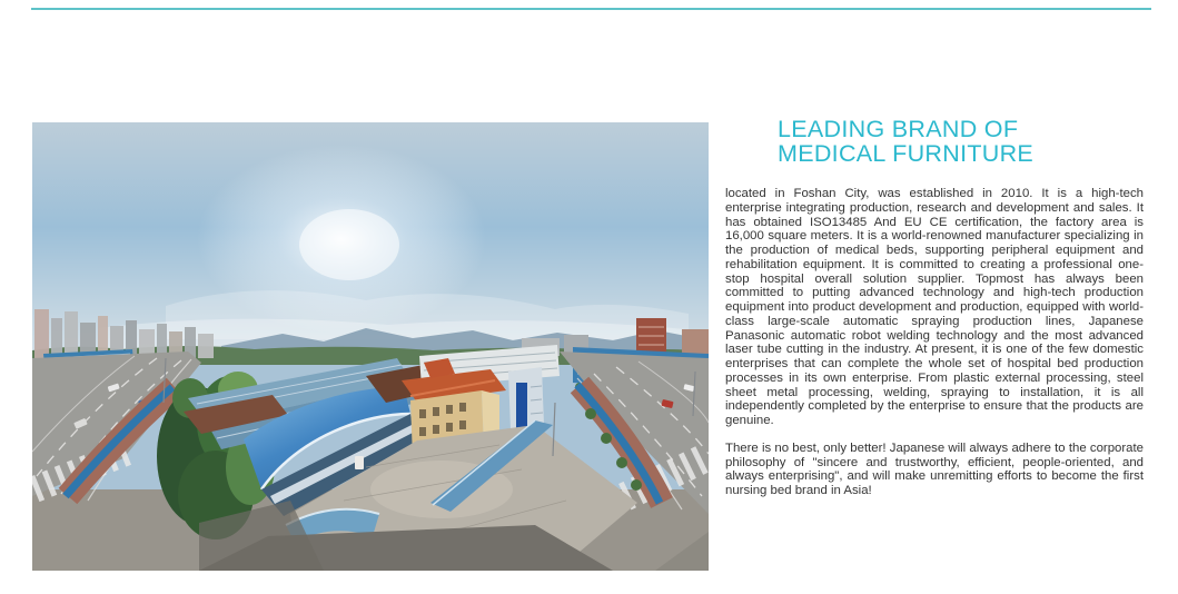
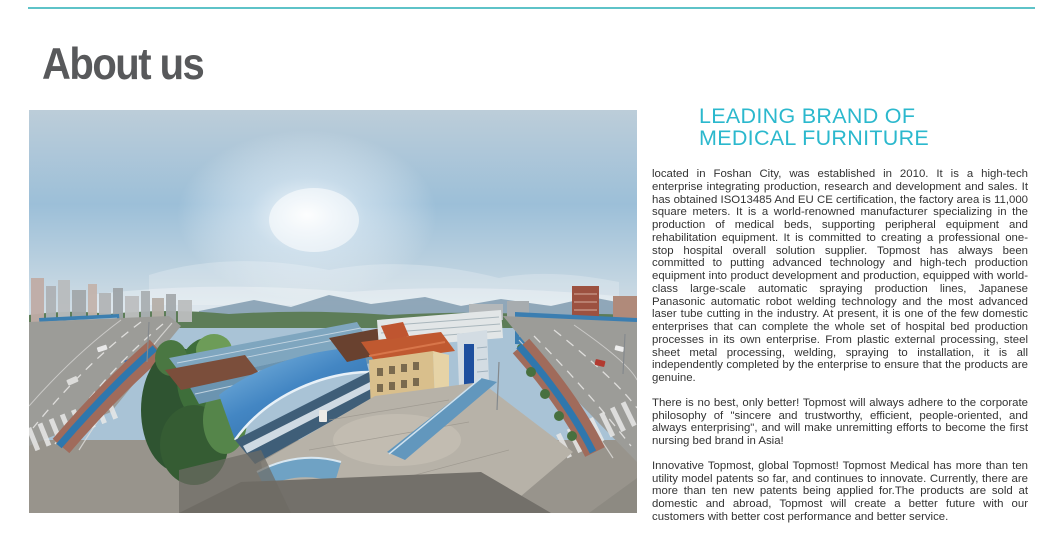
+ About us
  LEADING BRAND OF
  MEDICAL FURNITURE
- located in Foshan City, was established in 2010. It is a high-tech enterprise integrating production, research and development and sales. It has obtained ISO13485 And EU CE certification, the factory area is 16,000 square meters. It is a world-renowned manufacturer specializing in the production of medical beds, supporting peripheral equipment and rehabilitation equipment. It is committed to creating a professional one-stop hospital overall solution supplier. Topmost has always been committed to putting advanced technology and high-tech production equipment into product development and production, equipped with world-class large-scale automatic spraying production lines, Japanese Panasonic automatic robot welding technology and the most advanced laser tube cutting in the industry. At present, it is one of the few domestic enterprises that can complete the whole set of hospital bed production processes in its own enterprise. From plastic external processing, steel sheet metal processing, welding, spraying to installation, it is all independently completed by the enterprise to ensure that the products are genuine.
+ located in Foshan City, was established in 2010. It is a high-tech enterprise integrating production, research and development and sales. It has obtained ISO13485 And EU CE certification, the factory area is 11,000 square meters. It is a world-renowned manufacturer specializing in the production of medical beds, supporting peripheral equipment and rehabilitation equipment. It is committed to creating a professional one-stop hospital overall solution supplier. Topmost has always been committed to putting advanced technology and high-tech production equipment into product development and production, equipped with world-class large-scale automatic spraying production lines, Japanese Panasonic automatic robot welding technology and the most advanced laser tube cutting in the industry. At present, it is one of the few domestic enterprises that can complete the whole set of hospital bed production processes in its own enterprise. From plastic external processing, steel sheet metal processing, welding, spraying to installation, it is all independently completed by the enterprise to ensure that the products are genuine.
- There is no best, only better! Japanese will always adhere to the corporate philosophy of "sincere and trustworthy, efficient, people-oriented, and always enterprising", and will make unremitting efforts to become the first nursing bed brand in Asia!
+ There is no best, only better! Topmost will always adhere to the corporate philosophy of "sincere and trustworthy, efficient, people-oriented, and always enterprising", and will make unremitting efforts to become the first nursing bed brand in Asia!
+ Innovative Topmost, global Topmost! Topmost Medical has more than ten utility model patents so far, and continues to innovate. Currently, there are more than ten new patents being applied for.The products are sold at domestic and abroad, Topmost will create a better future with our customers with better cost performance and better service.
